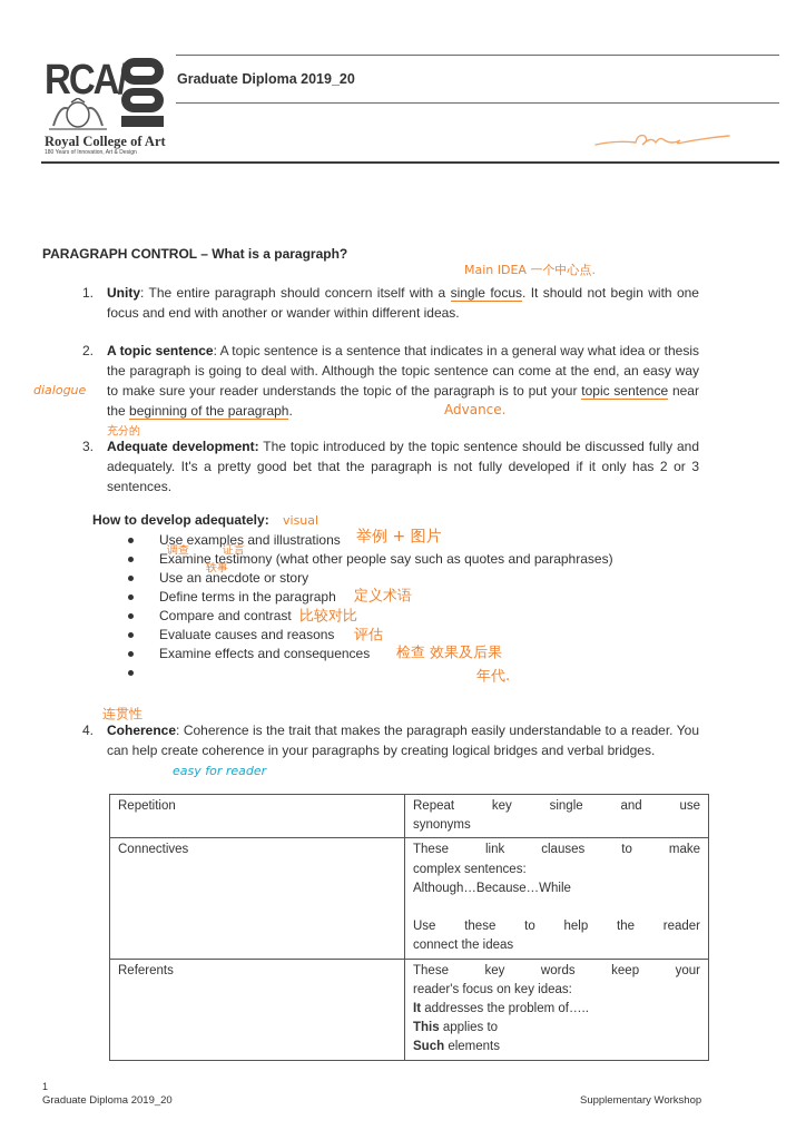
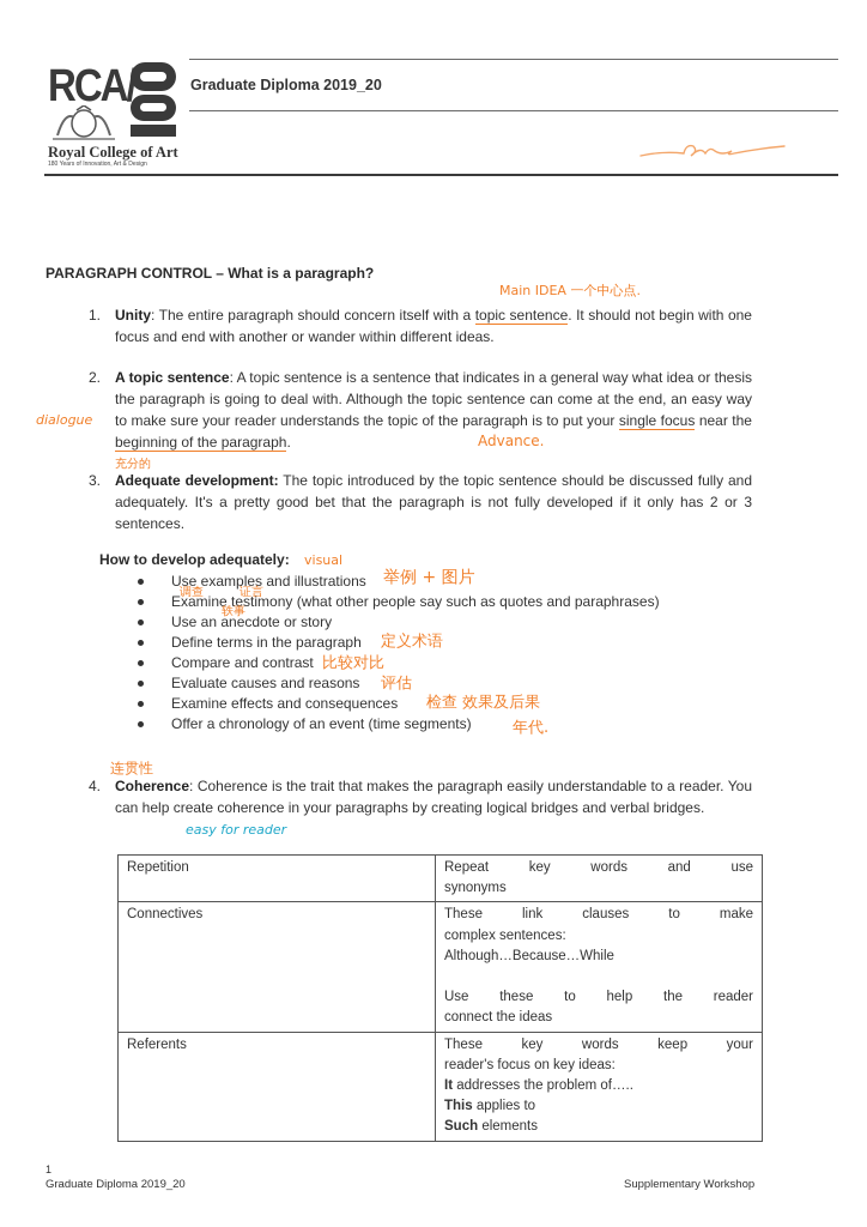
  RCA/
  Royal College of Art
  Graduate Diploma 2019_20
  PARAGRAPH CONTROL – What is a paragraph?
  Main IDEA 一个中心点.
  1.
- Unity: The entire paragraph should concern itself with a single focus. It should not begin with one focus and end with another or wander within different ideas.
+ Unity: The entire paragraph should concern itself with a topic sentence. It should not begin with one focus and end with another or wander within different ideas.
  2.
- A topic sentence: A topic sentence is a sentence that indicates in a general way what idea or thesis the paragraph is going to deal with. Although the topic sentence can come at the end, an easy way to make sure your reader understands the topic of the paragraph is to put your topic sentence near the beginning of the paragraph.
+ A topic sentence: A topic sentence is a sentence that indicates in a general way what idea or thesis the paragraph is going to deal with. Although the topic sentence can come at the end, an easy way to make sure your reader understands the topic of the paragraph is to put your single focus near the beginning of the paragraph.
  dialogue
  Advance.
  充分的
  3.
  Adequate development: The topic introduced by the topic sentence should be discussed fully and adequately. It's a pretty good bet that the paragraph is not fully developed if it only has 2 or 3 sentences.
  How to develop adequately:
  visual
  Use examples and illustrations
  Examine testimony (what other people say such as quotes and paraphrases)
  Use an anecdote or story
  Define terms in the paragraph
  Compare and contrast
  Evaluate causes and reasons
  Examine effects and consequences
+ Offer a chronology of an event (time segments)
  举例 + 图片
  调查
  证言
  轶事
  定义术语
  比较对比
  评估
  检查 效果及后果
  年代.
  连贯性
  4.
  Coherence: Coherence is the trait that makes the paragraph easily understandable to a reader. You can help create coherence in your paragraphs by creating logical bridges and verbal bridges.
  easy for reader
- Repetition	Repeat key single and use synonyms
+ Repetition	Repeat key words and use synonyms
  Connectives	These link clauses to make complex sentences: Although…Because…While Use these to help the reader connect the ideas
  Referents	These key words keep your reader's focus on key ideas: It addresses the problem of….. This applies to Such elements
  1
  Graduate Diploma 2019_20
  Supplementary Workshop
